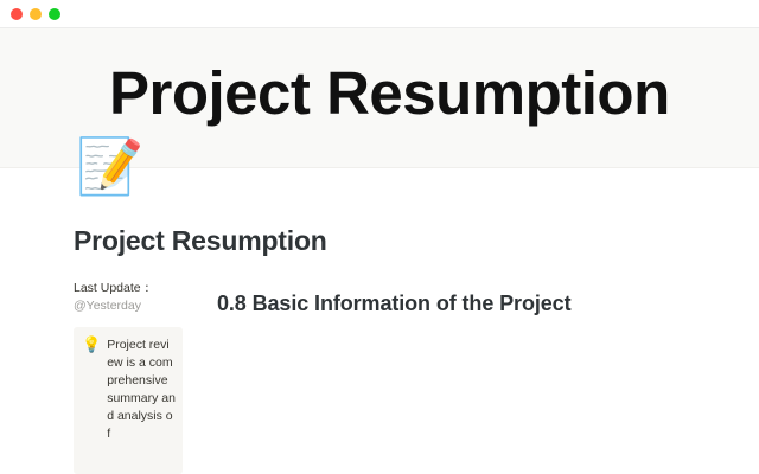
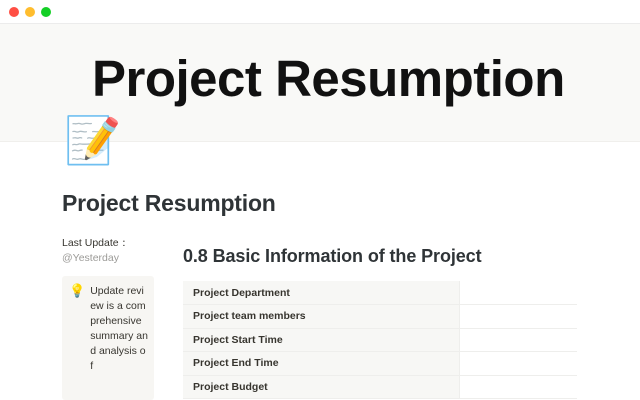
  Project Resumption
  📝
  Project Resumption
  Last Update：
  @Yesterday
  💡
- Project review is a comprehensive summary and analysis of
+ Update review is a comprehensive summary and analysis of
  0.8 Basic Information of the Project
+ Project Department
+ Project team members
+ Project Start Time
+ Project End Time
+ Project Budget
